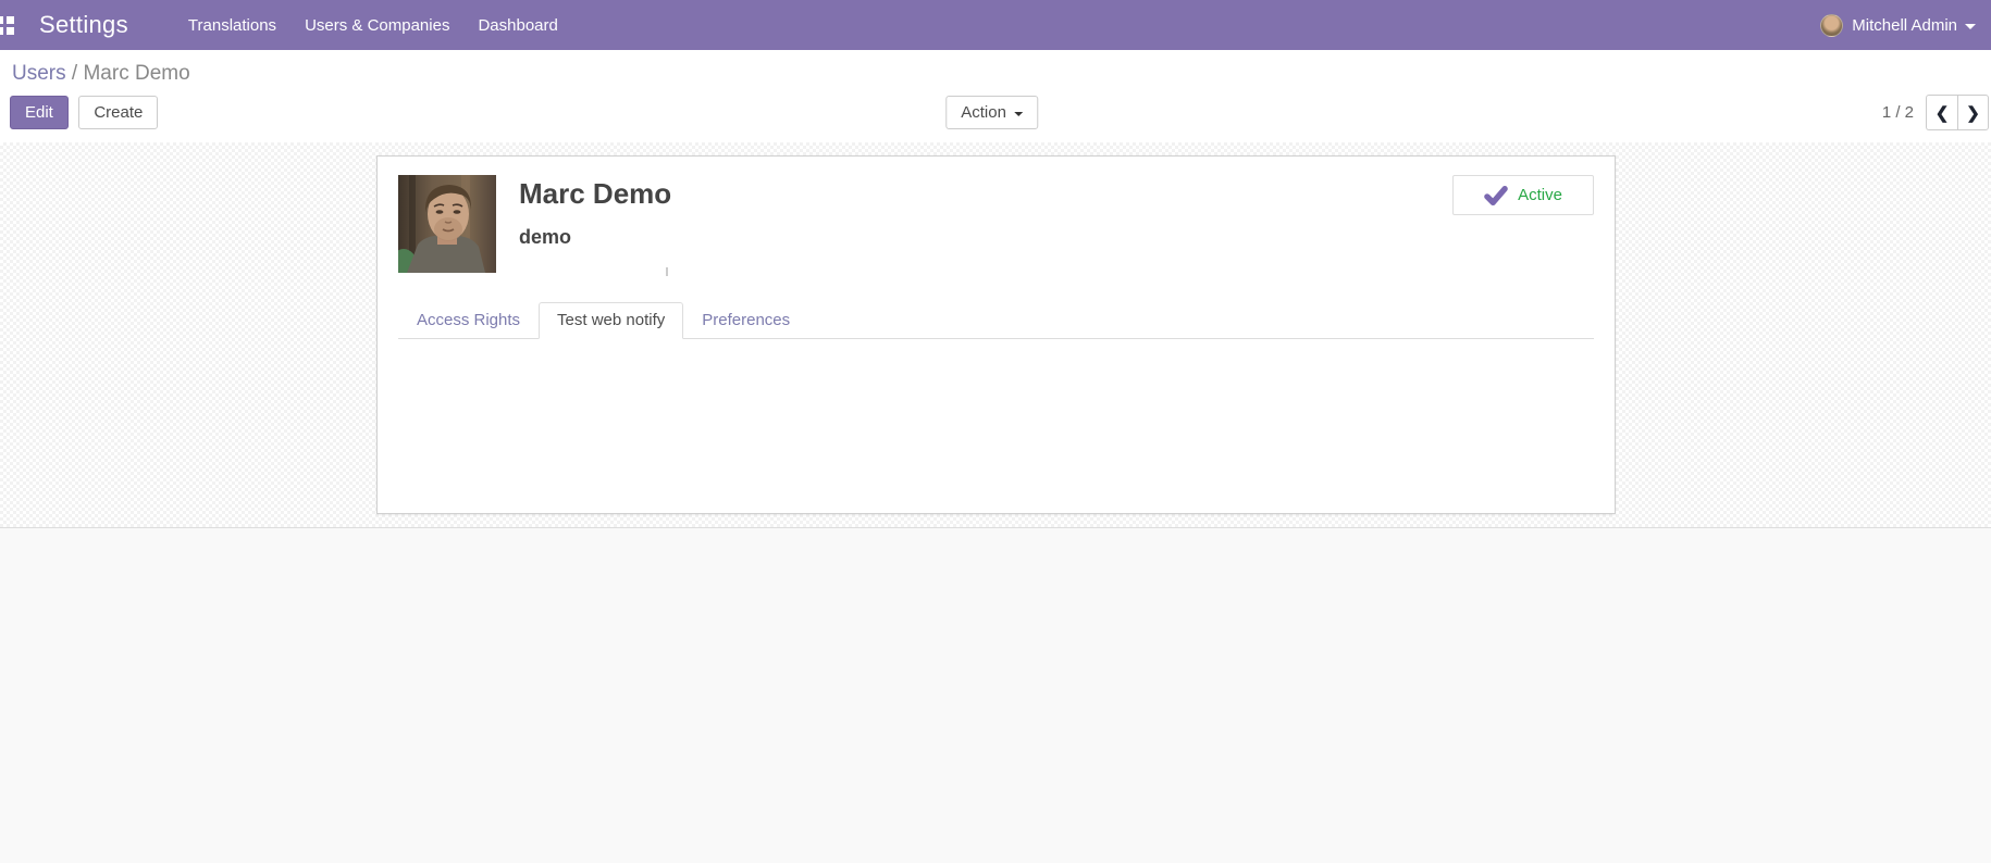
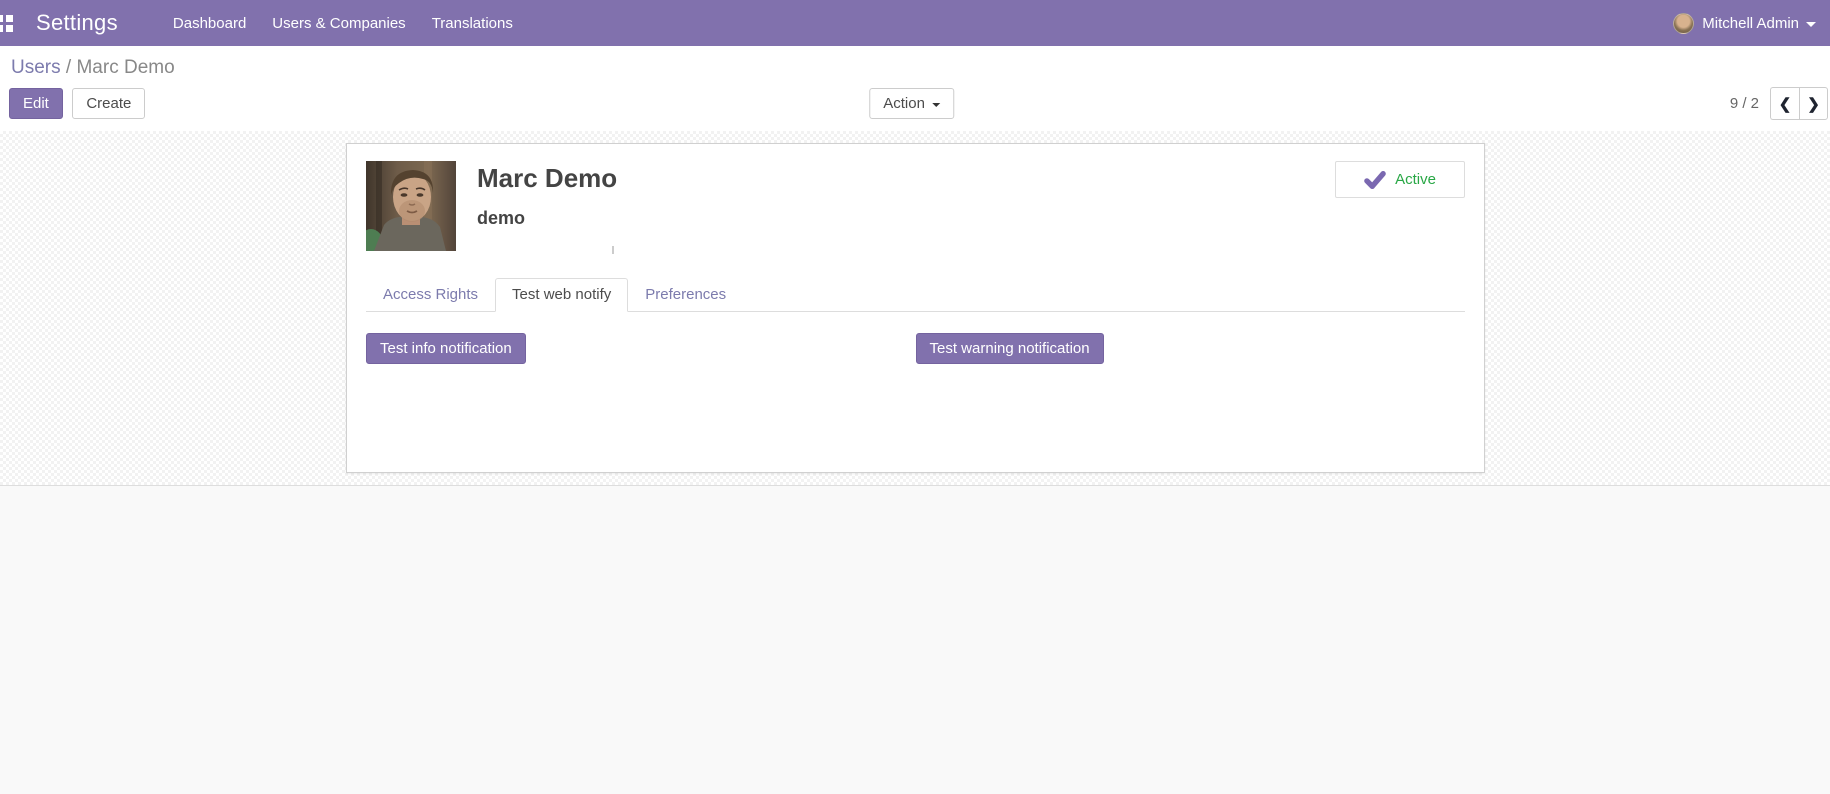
  Settings
- Translations
+ Dashboard
  Users & Companies
- Dashboard
+ Translations
  Mitchell Admin
  Users / Marc Demo
  Edit Create
  Action
- 1 / 2
+ 9 / 2
  ❮
  ❯
  Marc Demo
  demo
  Active
  Access Rights
  Test web notify
  Preferences
+ Test info notification
+ Test warning notification
